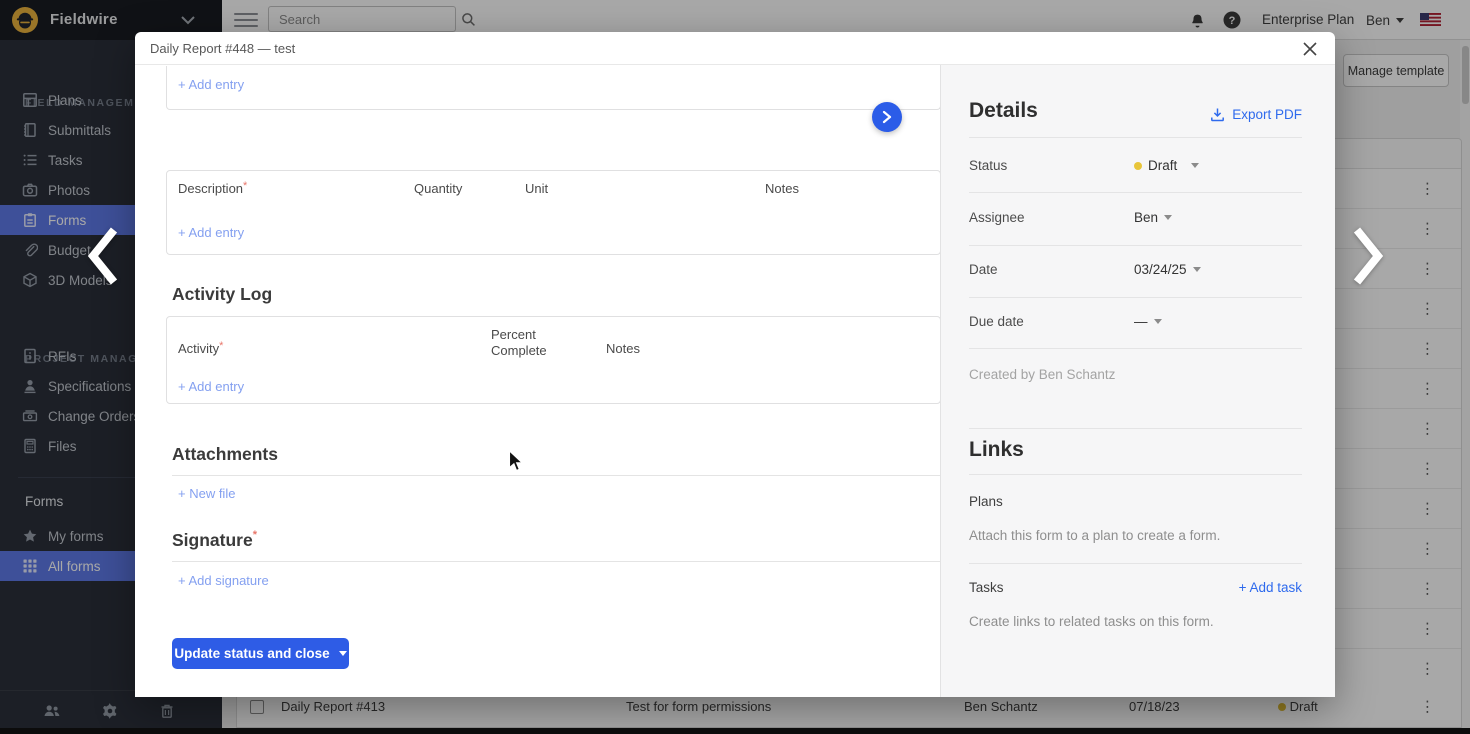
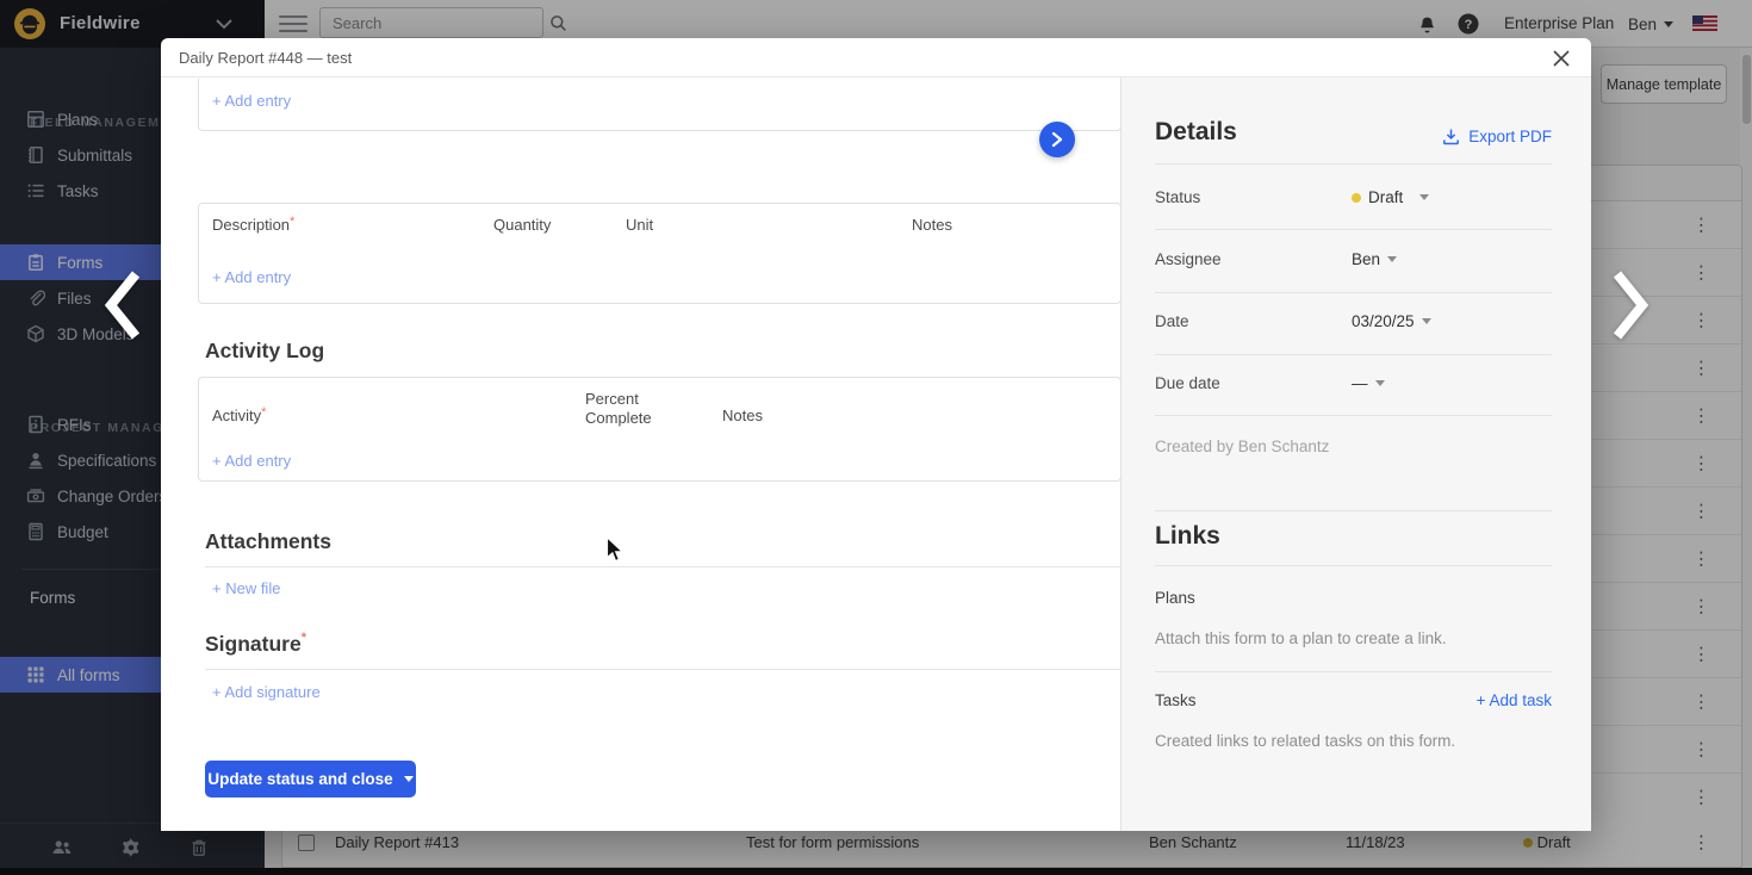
  Fieldwire
  Search
  ?
  Enterprise Plan
  Ben
  IELD MANAGEM
  Plans
  Submittals
  Tasks
- Photos
  Forms
- Budget
+ Files
  3D Model
  RFIs
  Specifications
  Change Order
- Files
+ Budget
  Forms
- My forms
  All forms
  Manage template
  ⋮
  ⋮
  ⋮
  ⋮
  ⋮
  ⋮
  ⋮
  ⋮
  ⋮
  ⋮
  ⋮
  ⋮
  ⋮
  Daily Report #413
  Test for form permissions
  Ben Schantz
- 07/18/23
+ 11/18/23
  Draft
  ⋮
  Daily Report #448 — test
  + Add entry
  Description*
  Quantity
  Unit
  Notes
  + Add entry
  Activity Log
  Activity*
  Percent Complete
  Notes
  + Add entry
  Attachments
  + New file
  Signature*
  + Add signature
  Update status and close
  Details
  Export PDF
  Status
  Draft
  Assignee
  Ben
  Date
- 03/24/25
+ 03/20/25
  Due date
  —
  Created by Ben Schantz
  Links
  Plans
- Attach this form to a plan to create a form.
+ Attach this form to a plan to create a link.
  Tasks
  + Add task
- Create links to related tasks on this form.
+ Created links to related tasks on this form.
